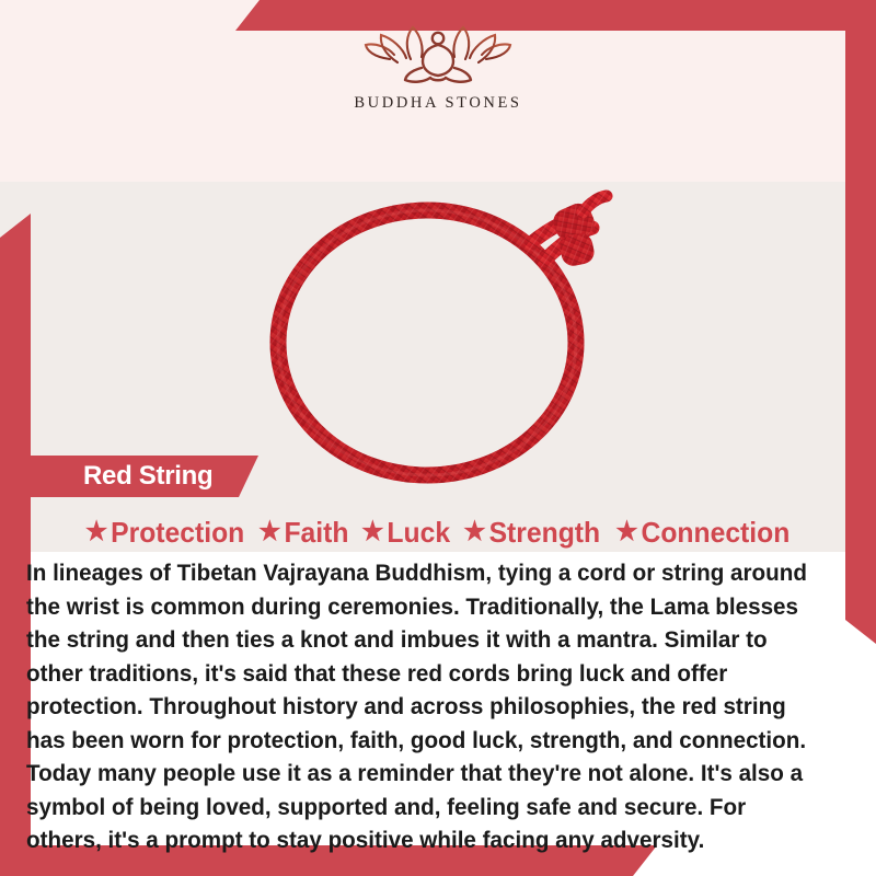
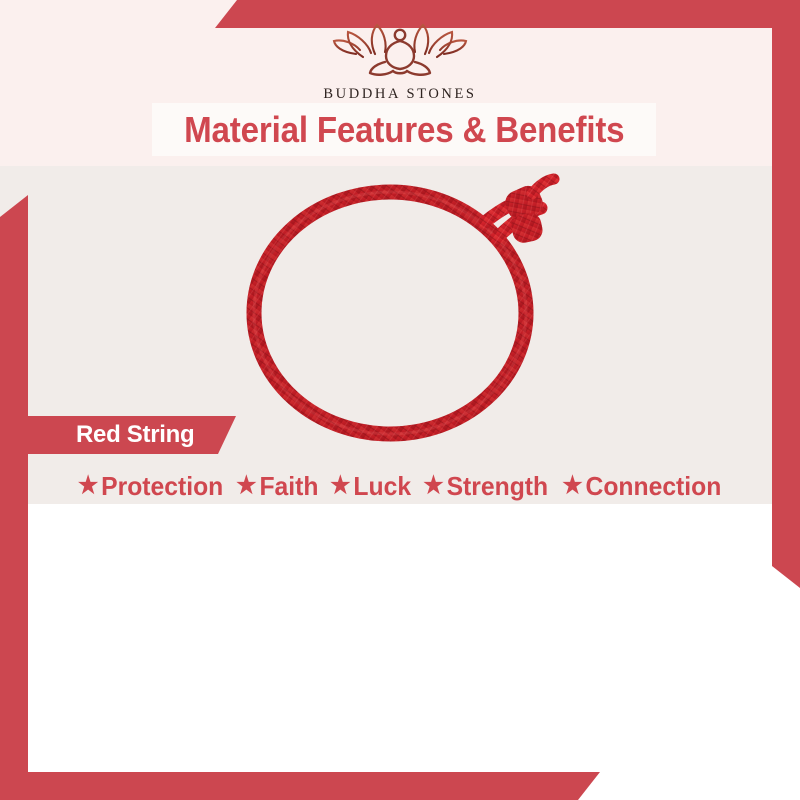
  BUDDHA STONES
+ Material Features & Benefits
  Red String
  ★
  Protection
  ★
  Faith
  ★
  Luck
  ★
  Strength
  ★
  Connection
- In lineages of Tibetan Vajrayana Buddhism, tying a cord or string around the wrist is common during ceremonies. Traditionally, the Lama blesses the string and then ties a knot and imbues it with a mantra. Similar to other traditions, it's said that these red cords bring luck and offer protection. Throughout history and across philosophies, the red string has been worn for protection, faith, good luck, strength, and connection. Today many people use it as a reminder that they're not alone. It's also a symbol of being loved, supported and, feeling safe and secure. For others, it's a prompt to stay positive while facing any adversity.
